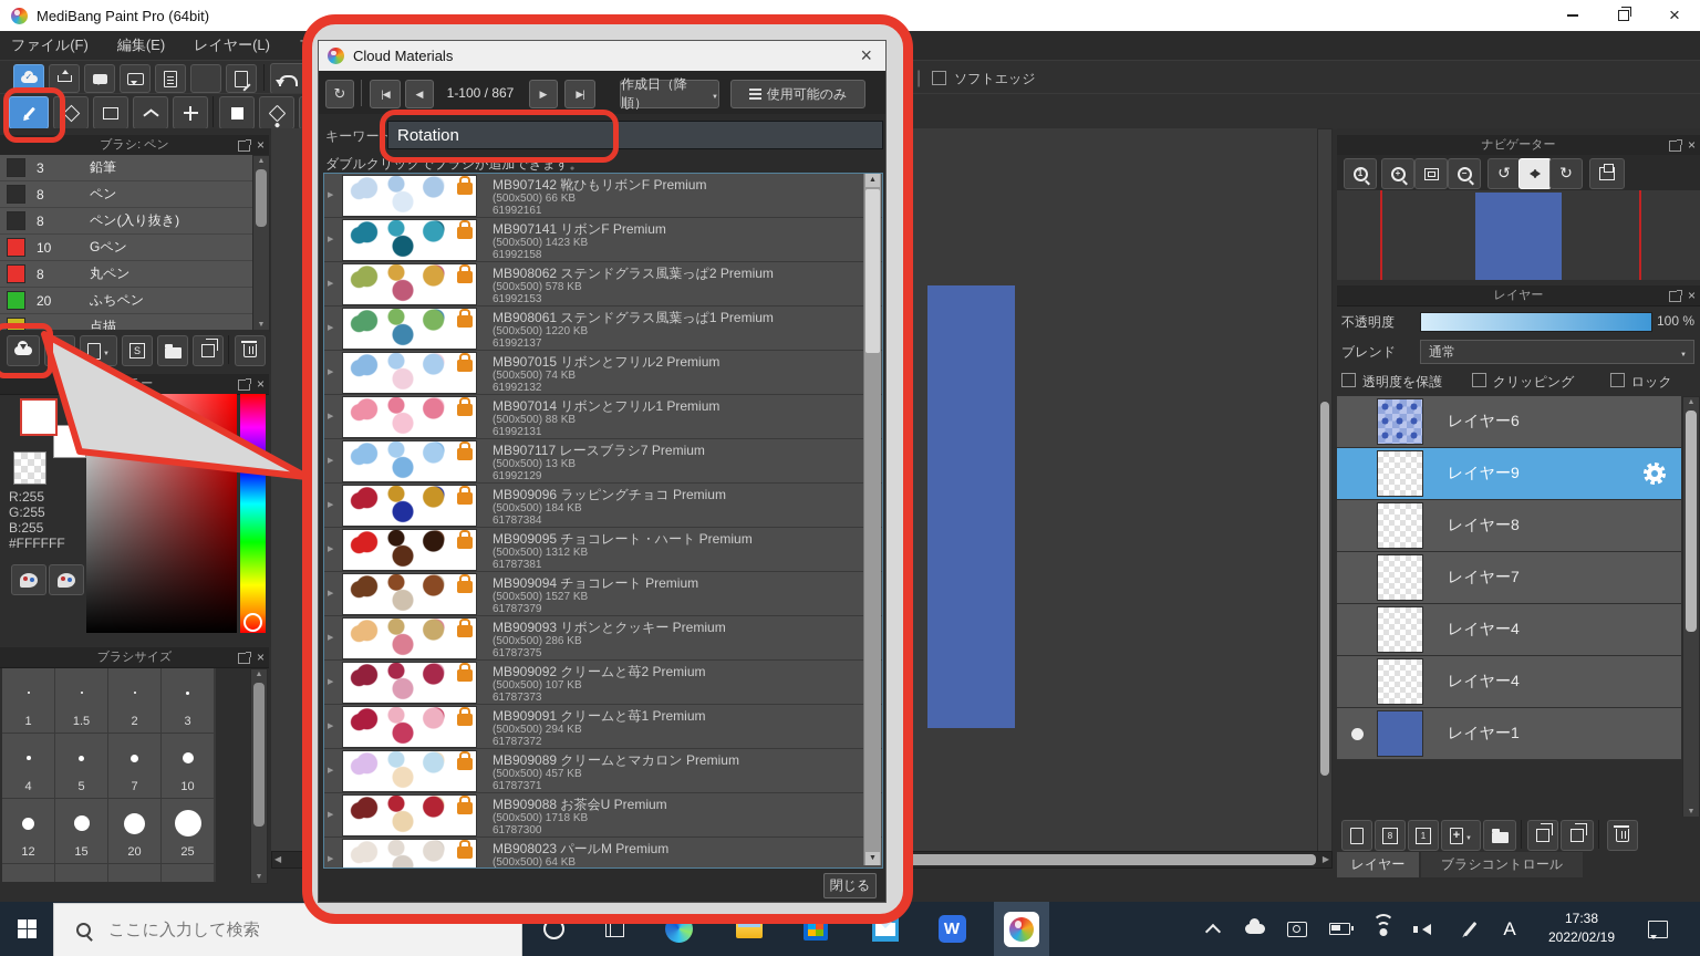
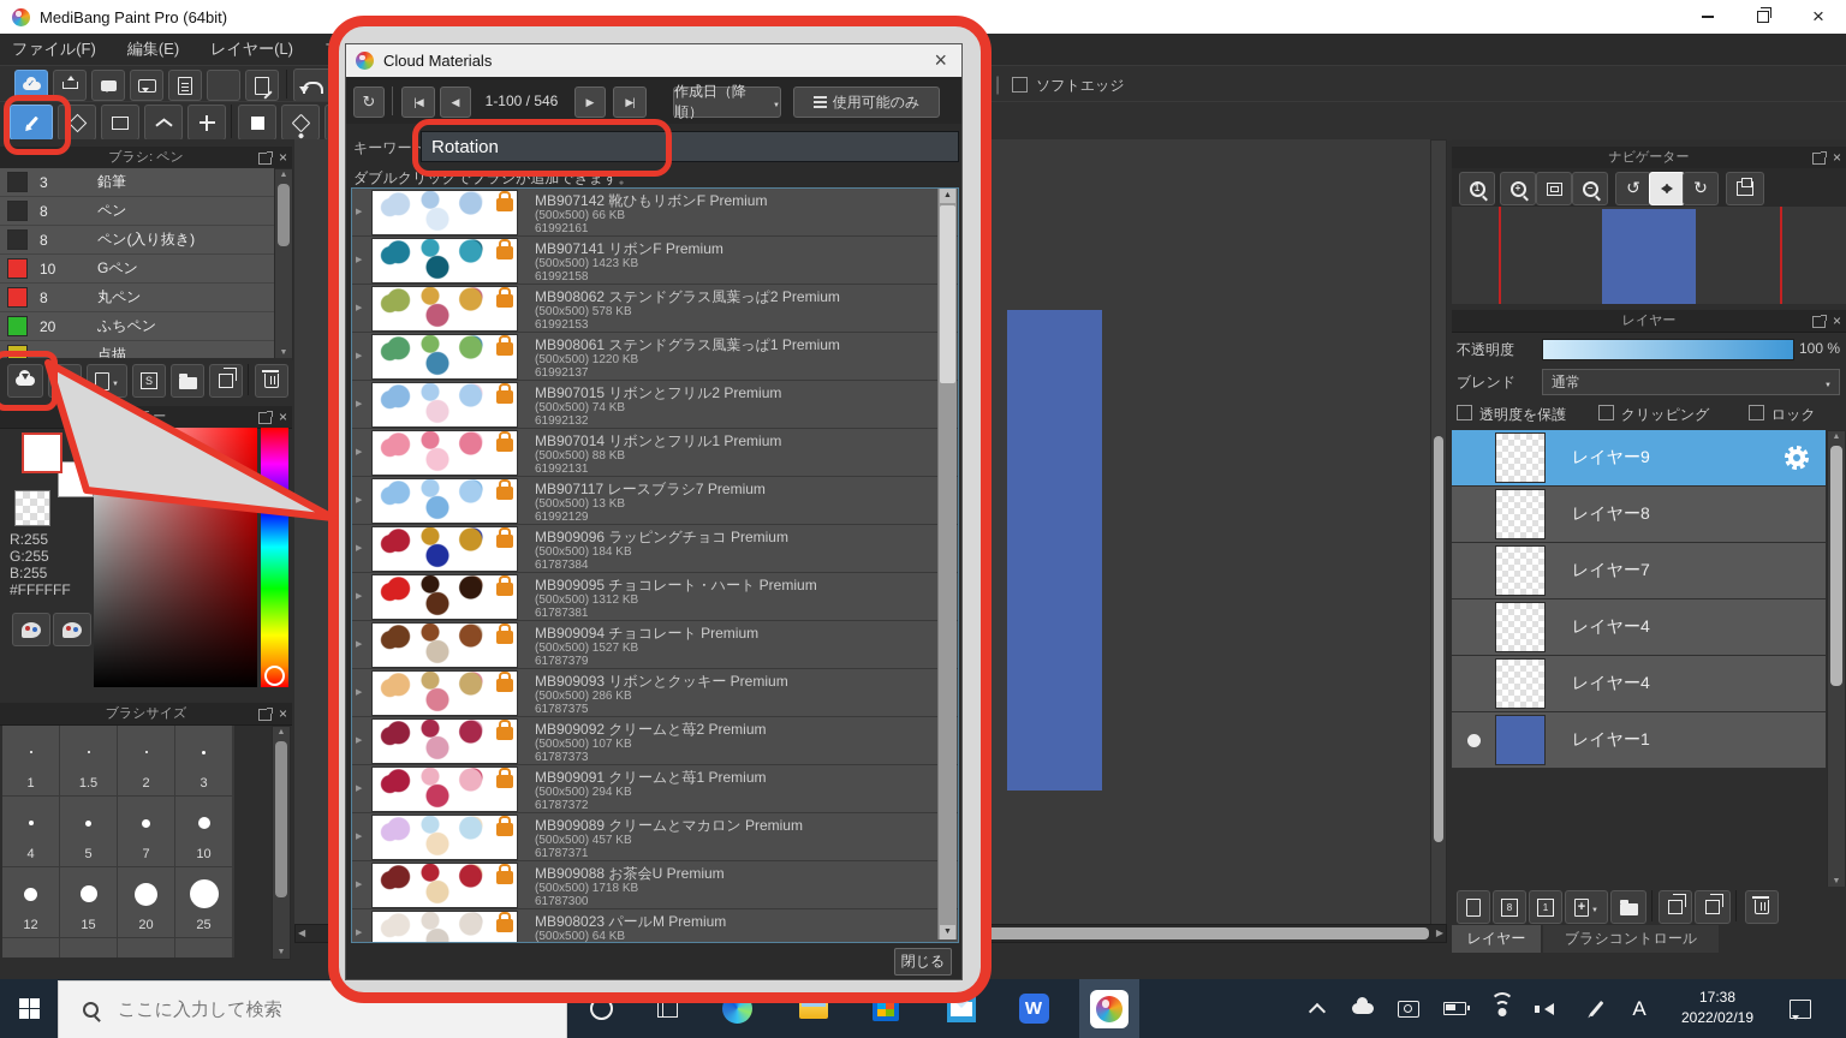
  MediBang Paint Pro (64bit)
  ファイル(F)
  編集(E)
  レイヤー(L)
  ✓
  |
  ソフトエッジ
  ブラシ: ペン
  3
  鉛筆
  8
  ペン
  8
  ペン(入り抜き)
  10
  Gペン
  8
  丸ペン
  20
  ふちペン
  点描
  S
  R:255
  G:255
  B:255
  #FFFFFF
  ブラシサイズ
  1
  1.5
  2
  3
  4
  5
  7
  10
  12
  15
  20
  25
  ◀
  ▶
  ナビゲーター
  1
  +
  −
  レイヤー
  不透明度
  100 %
  ブレンド
  通常
  透明度を保護 クリッピング ロック
- レイヤー6
  レイヤー9
  レイヤー8
  レイヤー7
  レイヤー4
  レイヤー4
  レイヤー1
  8
  1
  レイヤー
  ブラシコントロール
  Cloud Materials
- 1-100 / 867
+ 1-100 / 546
  作成日（降順）
  使用可能のみ
  キーワード
  Rotation
  ダブルクリックでブラシが追加できます。
  MB907142 靴ひもリボンF Premium
  (500x500) 66 KB
  61992161
  MB907141 リボンF Premium
  (500x500) 1423 KB
  61992158
  MB908062 ステンドグラス風葉っぱ2 Premium
  (500x500) 578 KB
  61992153
  MB908061 ステンドグラス風葉っぱ1 Premium
  (500x500) 1220 KB
  61992137
  MB907015 リボンとフリル2 Premium
  (500x500) 74 KB
  61992132
  MB907014 リボンとフリル1 Premium
  (500x500) 88 KB
  61992131
  MB907117 レースブラシ7 Premium
  (500x500) 13 KB
  61992129
  MB909096 ラッピングチョコ Premium
  (500x500) 184 KB
  61787384
  MB909095 チョコレート・ハート Premium
  (500x500) 1312 KB
  61787381
  MB909094 チョコレート Premium
  (500x500) 1527 KB
  61787379
  MB909093 リボンとクッキー Premium
  (500x500) 286 KB
  61787375
  MB909092 クリームと苺2 Premium
  (500x500) 107 KB
  61787373
  MB909091 クリームと苺1 Premium
  (500x500) 294 KB
  61787372
  MB909089 クリームとマカロン Premium
  (500x500) 457 KB
  61787371
  MB909088 お茶会U Premium
  (500x500) 1718 KB
  61787300
  MB908023 パールM Premium
  (500x500) 64 KB
  閉じる
  ここに入力して検索
  A
  17:38
  2022/02/19
